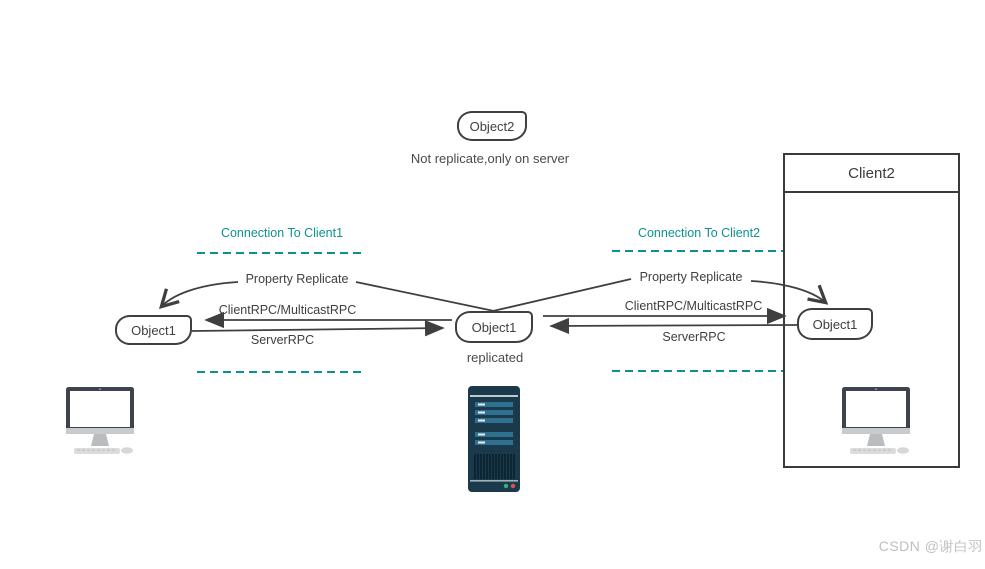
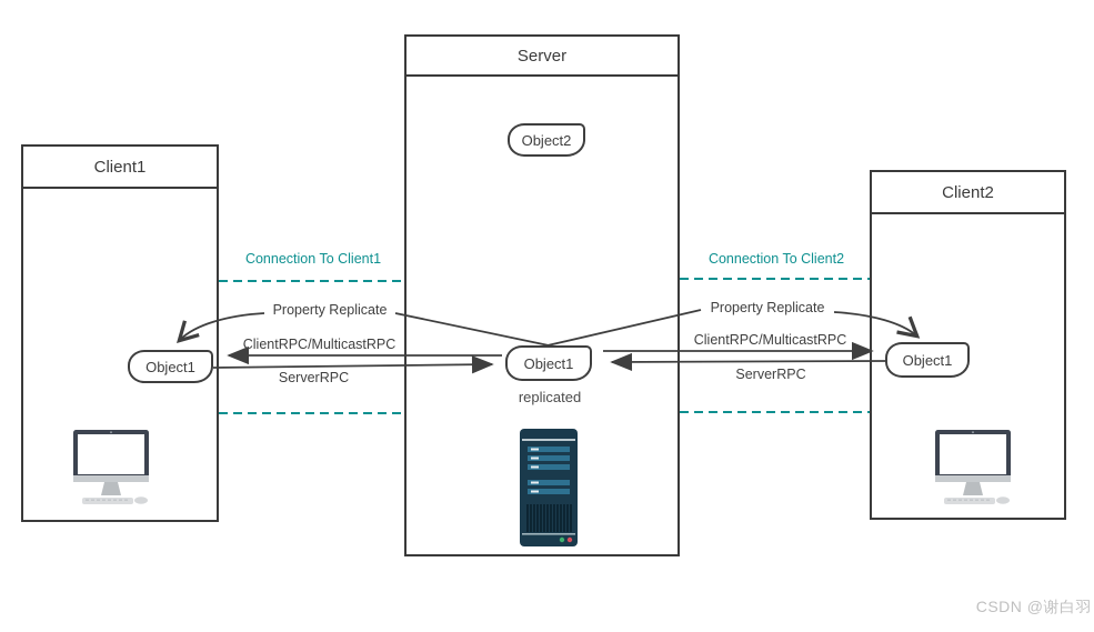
+ Client1
+ Server
  Client2
  Connection To Client1
  Connection To Client2
  Property Replicate
  ClientRPC/MulticastRPC
  ServerRPC
  Property Replicate
  ClientRPC/MulticastRPC
  ServerRPC
  Object2
- Not replicate,only on server
  Object1
  replicated
  Object1
  Object1
  CSDN @谢白羽
